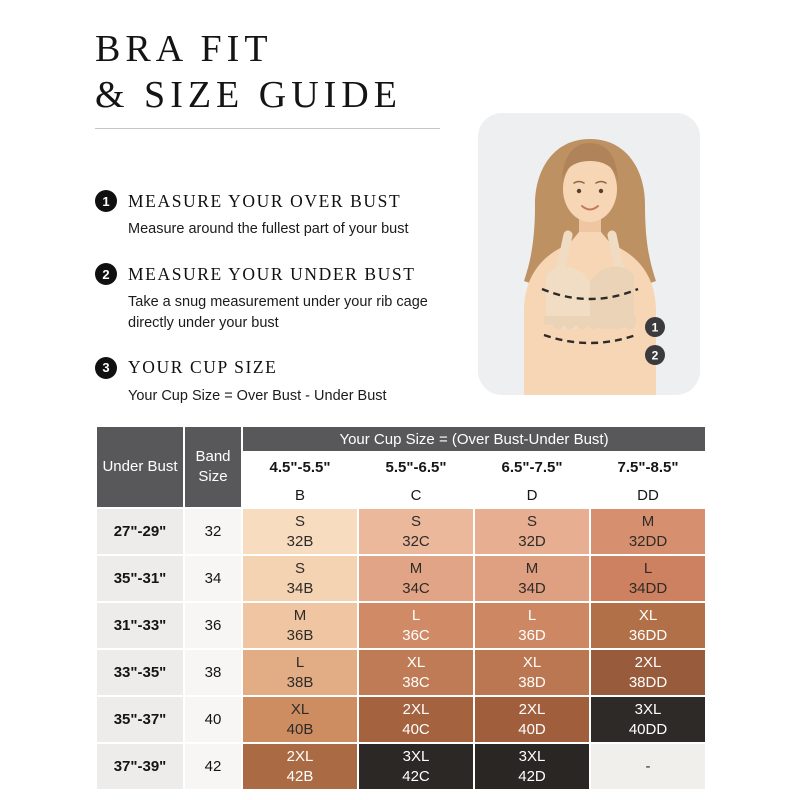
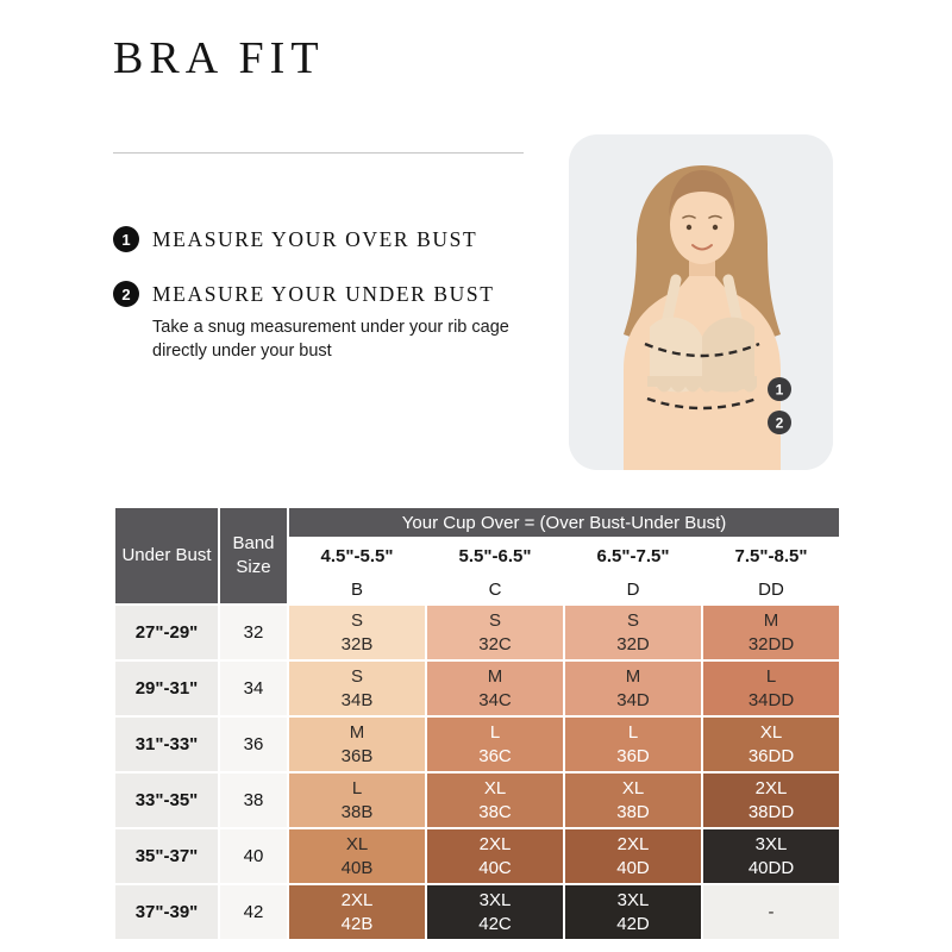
  BRA FIT
- & SIZE GUIDE
  1
  MEASURE YOUR OVER BUST
- Measure around the fullest part of your bust
  2
  MEASURE YOUR UNDER BUST
  Take a snug measurement under your rib cage directly under your bust
- 3
- YOUR CUP SIZE
- Your Cup Size = Over Bust - Under Bust
  1
  2
- Under Bust	Band Size	Your Cup Size = (Over Bust-Under Bust)
+ Under Bust	Band Size	Your Cup Over = (Over Bust-Under Bust)
  4.5"-5.5"	5.5"-6.5"	6.5"-7.5"	7.5"-8.5"
  B	C	D	DD
  27"-29"	32	S32B	S32C	S32D	M32DD
- 35"-31"	34	S34B	M34C	M34D	L34DD
+ 29"-31"	34	S34B	M34C	M34D	L34DD
  31"-33"	36	M36B	L36C	L36D	XL36DD
  33"-35"	38	L38B	XL38C	XL38D	2XL38DD
  35"-37"	40	XL40B	2XL40C	2XL40D	3XL40DD
  37"-39"	42	2XL42B	3XL42C	3XL42D	-
